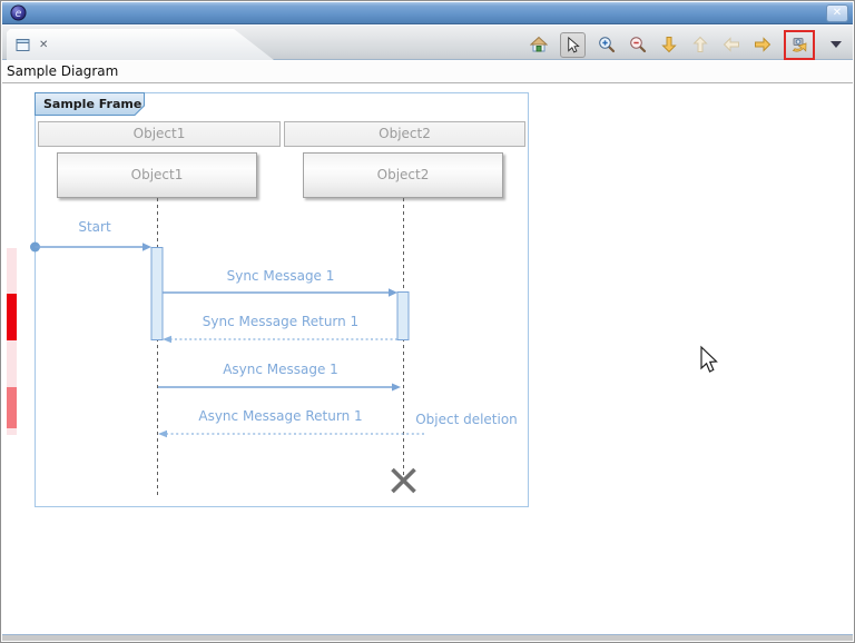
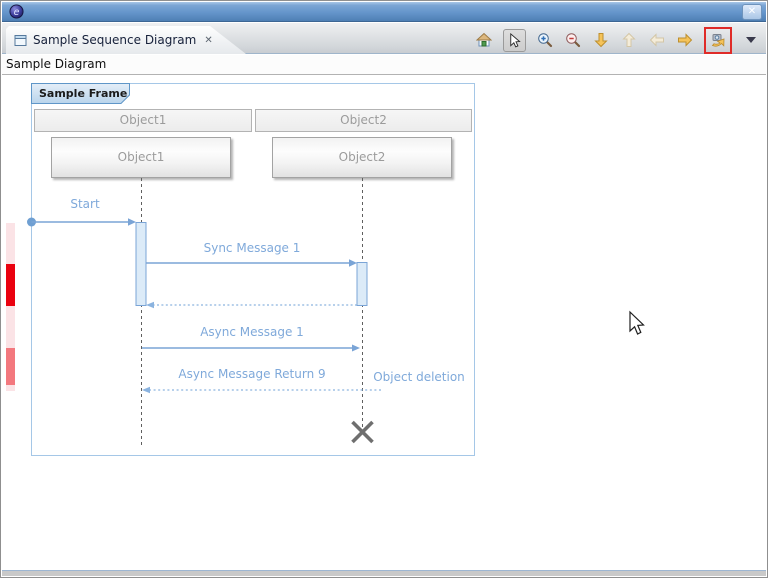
  e
  ✕
+ Sample Sequence Diagram
  ✕
  Sample Diagram
  Object1
  Object2
  Object1
  Object2
  Sample Frame
  Start
  Sync Message 1
- Sync Message Return 1
  Async Message 1
- Async Message Return 1
+ Async Message Return 9
  Object deletion
